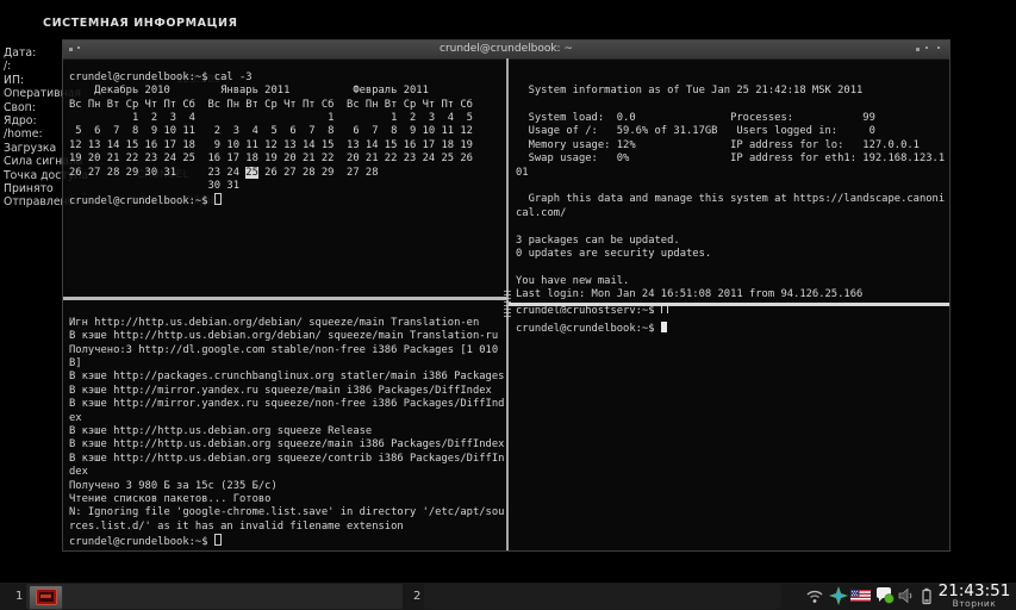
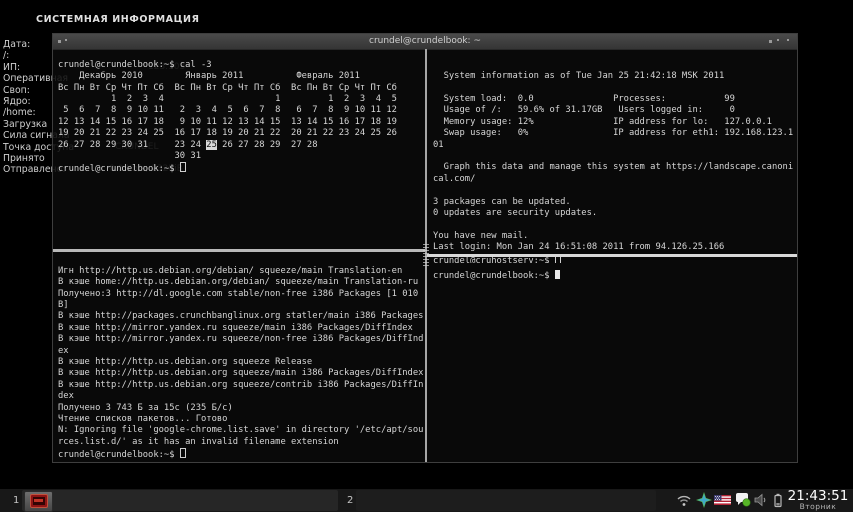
  СИСТЕМНАЯ ИНФОРМАЦИЯ
  Дата:
  /:
  ИП:
  123.103
  Оперативная
  Своп:
  Ядро:
  /home:
  Загрузка
  Сила сигнала
  Точка доступа
  CRUNDEL
  Принято
  Отправлено:
  0.0 Kb/s, 232KiB
  crundel@crundelbook: ~
  crundel@crundelbook:~$ cal -3
  Декабрь 2010 Январь 2011 Февраль 2011
  Вс Пн Вт Ср Чт Пт Сб Вс Пн Вт Ср Чт Пт Сб Вс Пн Вт Ср Чт Пт Сб
  1 2 3 4 1 1 2 3 4 5
  5 6 7 8 9 10 11 2 3 4 5 6 7 8 6 7 8 9 10 11 12
  12 13 14 15 16 17 18 9 10 11 12 13 14 15 13 14 15 16 17 18 19
  19 20 21 22 23 24 25 16 17 18 19 20 21 22 20 21 22 23 24 25 26
  26 27 28 29 30 31 23 24 25 26 27 28 29 27 28
  30 31
  crundel@crundelbook:~$
  System information as of Tue Jan 25 21:42:18 MSK 2011
  System load: 0.0 Processes: 99
  Usage of /: 59.6% of 31.17GB Users logged in: 0
  Memory usage: 12% IP address for lo: 127.0.0.1
  Swap usage: 0% IP address for eth1: 192.168.123.1
  01
  Graph this data and manage this system at https://landscape.canoni
  cal.com/
  3 packages can be updated.
  0 updates are security updates.
  You have new mail.
  Last login: Mon Jan 24 16:51:08 2011 from 94.126.25.166
  crundel@cruhostserv:~$
  Игн http://http.us.debian.org/debian/ squeeze/main Translation-en
- В кэше http://http.us.debian.org/debian/ squeeze/main Translation-ru
+ В кэше home://http.us.debian.org/debian/ squeeze/main Translation-ru
  Получено:3 http://dl.google.com stable/non-free i386 Packages [1 010
  В]
  В кэше http://packages.crunchbanglinux.org statler/main i386 Packages
  В кэше http://mirror.yandex.ru squeeze/main i386 Packages/DiffIndex
  В кэше http://mirror.yandex.ru squeeze/non-free i386 Packages/DiffInd
  ex
  В кэше http://http.us.debian.org squeeze Release
  В кэше http://http.us.debian.org squeeze/main i386 Packages/DiffIndex
  В кэше http://http.us.debian.org squeeze/contrib i386 Packages/DiffIn
  dex
- Получено 3 980 Б за 15с (235 Б/с)
+ Получено 3 743 Б за 15с (235 Б/с)
  Чтение списков пакетов... Готово
  N: Ignoring file 'google-chrome.list.save' in directory '/etc/apt/sou
  rces.list.d/' as it has an invalid filename extension
  crundel@crundelbook:~$
  crundel@crundelbook:~$
  1
  2
  21:43:51
  Вторник
